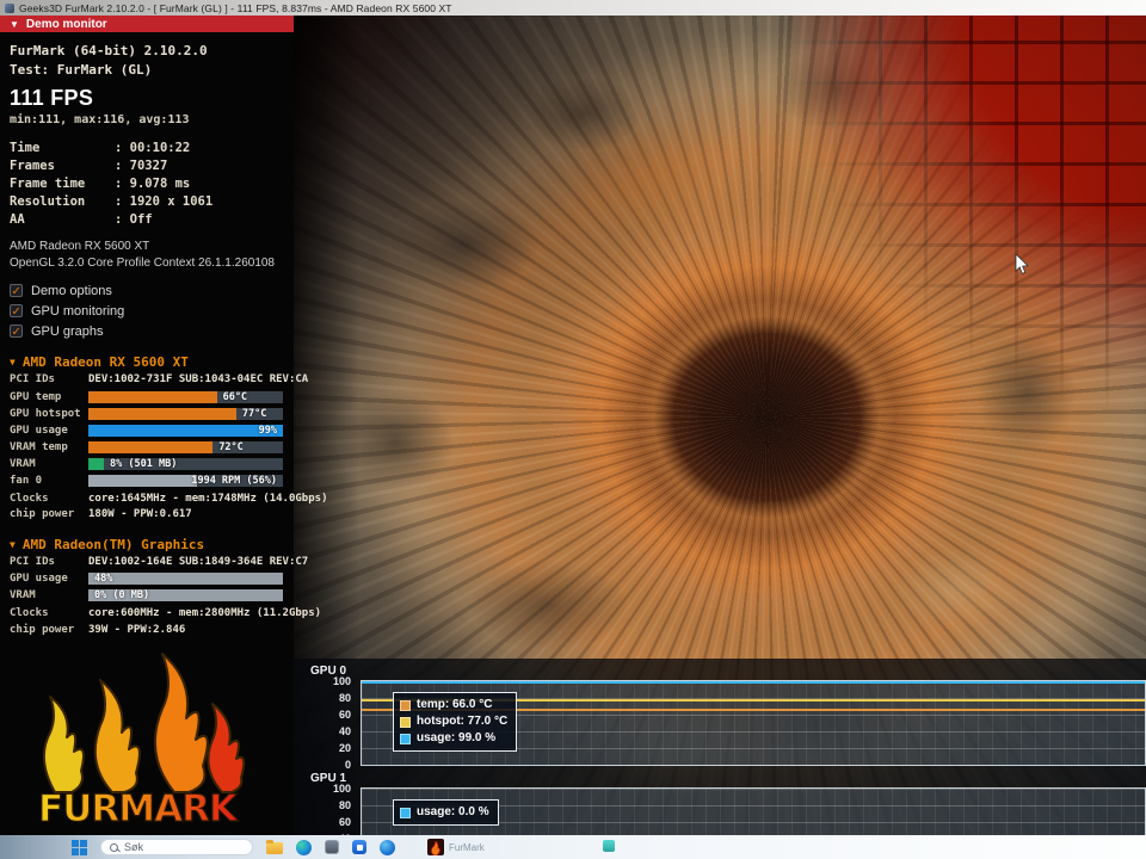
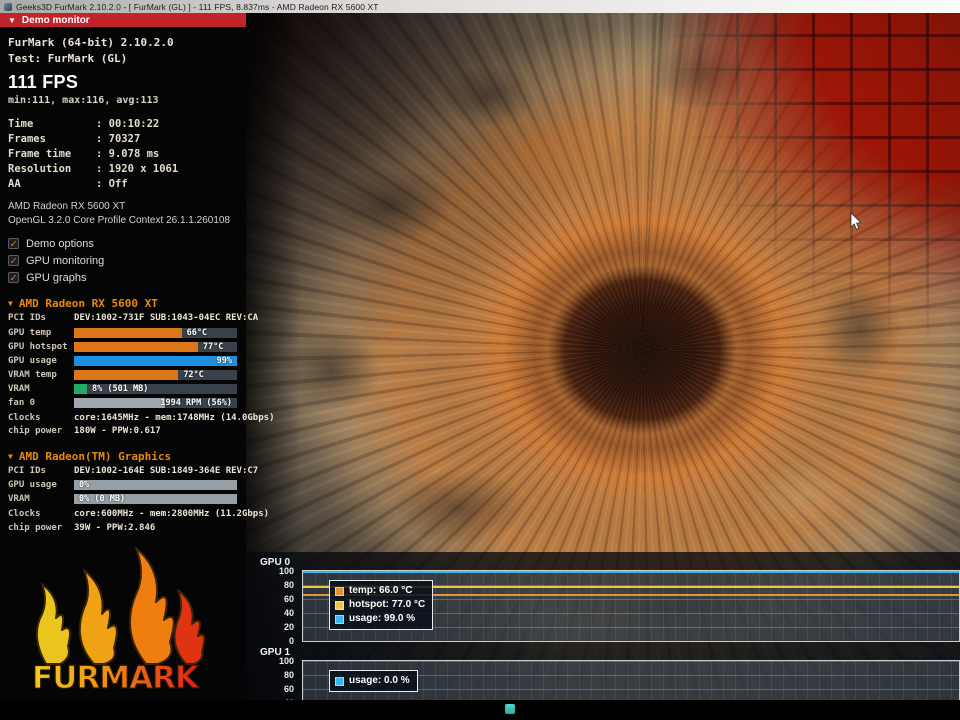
  Geeks3D FurMark 2.10.2.0 - [ FurMark (GL) ] - 111 FPS, 8.837ms - AMD Radeon RX 5600 XT
  ▼
  Demo monitor
  FurMark (64-bit) 2.10.2.0
  Test: FurMark (GL)
  111 FPS
  min:111, max:116, avg:113
  Time
  00:10:22
  Frames
  70327
  Frame time
  9.078 ms
  Resolution
  1920 x 1061
  AA
  Off
  AMD Radeon RX 5600 XT
  OpenGL 3.2.0 Core Profile Context 26.1.1.260108
  ✓
  Demo options
  ✓
  GPU monitoring
  ✓
  GPU graphs
  ▼
  AMD Radeon RX 5600 XT
  PCI IDs
  DEV:1002-731F SUB:1043-04EC REV:CA
  GPU temp
  66°C
  GPU hotspot
  77°C
  GPU usage
  99%
  VRAM temp
  72°C
  VRAM
  8% (501 MB)
  fan 0
  1994 RPM (56%)
  Clocks
  core:1645MHz - mem:1748MHz (14.0Gbps)
  chip power
  180W - PPW:0.617
  ▼
  AMD Radeon(TM) Graphics
  PCI IDs
  DEV:1002-164E SUB:1849-364E REV:C7
  GPU usage
- 48%
+ 0%
  VRAM
  0% (0 MB)
  Clocks
  core:600MHz - mem:2800MHz (11.2Gbps)
  chip power
  39W - PPW:2.846
  FURMARK
  GPU 0
  100
  80
  60
  40
  20
  0
  temp: 66.0 °C
  hotspot: 77.0 °C
  usage: 99.0 %
  GPU 1
  100
  80
  60
  usage: 0.0 %
- Søk
- FurMark
